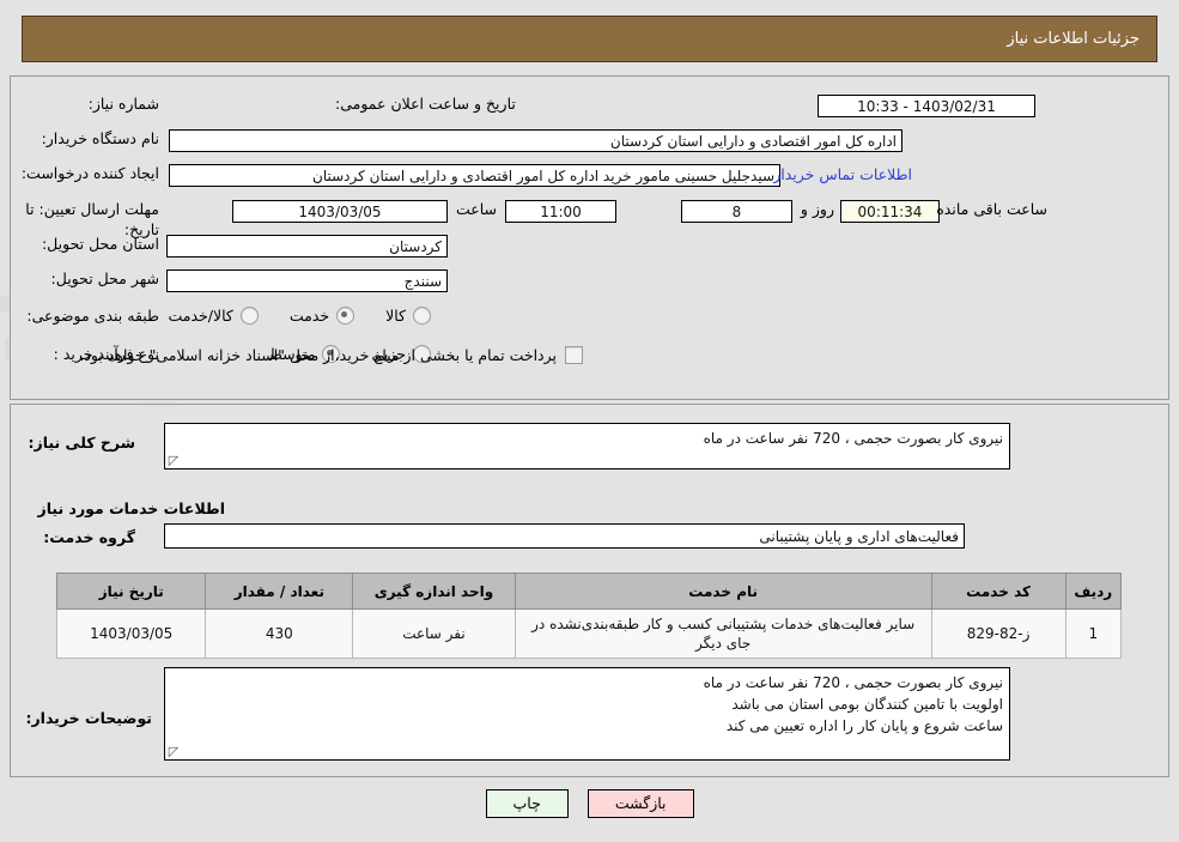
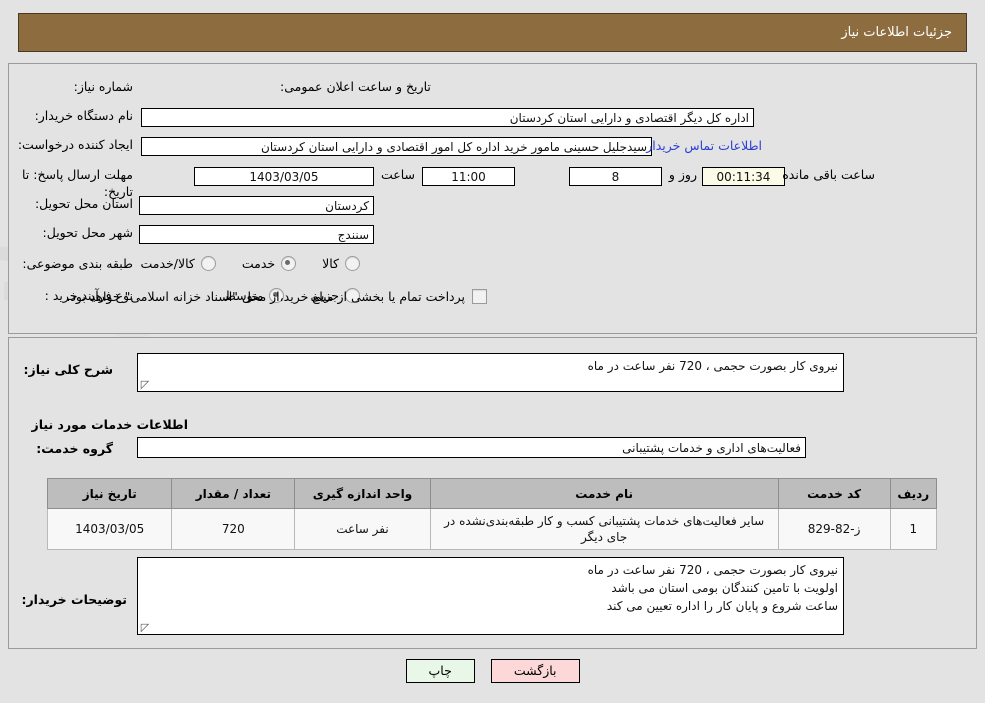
  جزئیات اطلاعات نیاز
  شماره نیاز:
  تاریخ و ساعت اعلان عمومی:
- 1403/02/31 - 10:33
  نام دستگاه خریدار:
- اداره کل امور اقتصادی و دارایی استان کردستان
+ اداره کل دیگر اقتصادی و دارایی استان کردستان
  ایجاد کننده درخواست:
  سیدجلیل حسینی مامور خرید اداره کل امور اقتصادی و دارایی استان کردستان
  اطلاعات تماس خریدار
- مهلت ارسال تعیین: تا تاریخ:
+ مهلت ارسال پاسخ: تا تاریخ:
  1403/03/05
  ساعت
  11:00
  8
  روز و
  00:11:34
  ساعت باقی مانده
  استان محل تحویل:
  کردستان
  شهر محل تحویل:
  سنندج
  طبقه بندی موضوعی:
  کالا
  خدمت
  کالا/خدمت
  نوع فرآیند خرید :
  جزیی
  متوسط
  پرداخت تمام یا بخشی از مبلغ خرید،از محل "اسناد خزانه اسلامی" خواهد بود.
  شرح کلی نیاز:
  نیروی کار بصورت حجمی ، 720 نفر ساعت در ماه
  اطلاعات خدمات مورد نیاز
  گروه خدمت:
- فعالیت‌های اداری و پایان پشتیبانی
+ فعالیت‌های اداری و خدمات پشتیبانی
  ردیف	کد خدمت	نام خدمت	واحد اندازه گیری	تعداد / مقدار	تاریخ نیاز
- 1	ز-82-829	سایر فعالیت‌های خدمات پشتیبانی کسب و کار طبقه‌بندی‌نشده در جای دیگر	نفر ساعت	430	1403/03/05
+ 1	ز-82-829	سایر فعالیت‌های خدمات پشتیبانی کسب و کار طبقه‌بندی‌نشده در جای دیگر	نفر ساعت	720	1403/03/05
  توضیحات خریدار:
  نیروی کار بصورت حجمی ، 720 نفر ساعت در ماه
  اولویت با تامین کنندگان بومی استان می باشد
  ساعت شروع و پایان کار را اداره تعیین می کند
  بازگشت
  چاپ
